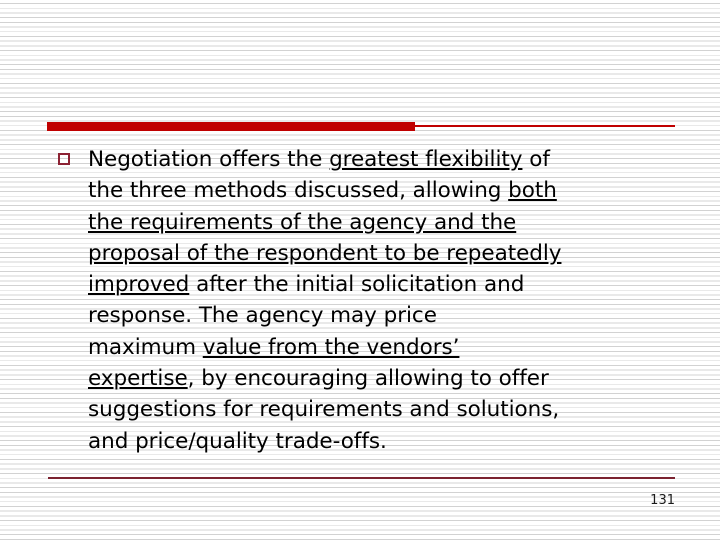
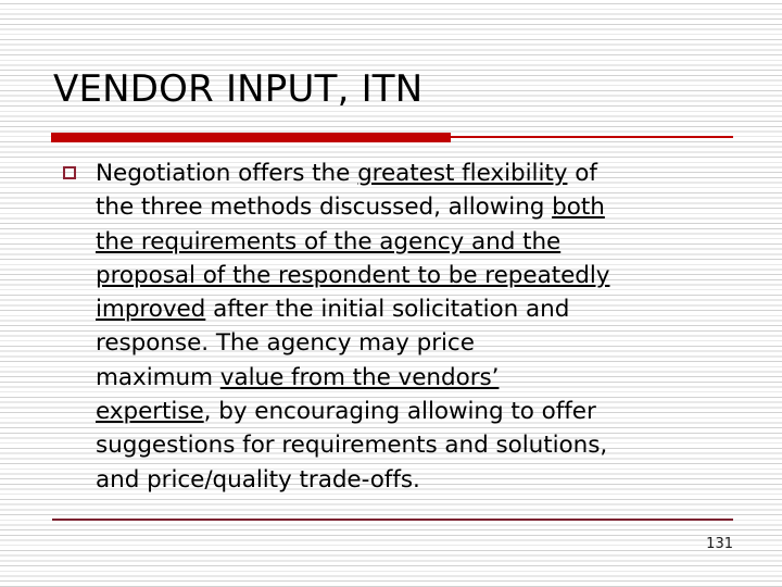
+ VENDOR INPUT, ITN
  Negotiation offers the greatest flexibility of
  the three methods discussed, allowing both
  the requirements of the agency and the
  proposal of the respondent to be repeatedly
  improved after the initial solicitation and
  response. The agency may price
  maximum value from the vendors’
  expertise, by encouraging allowing to offer
  suggestions for requirements and solutions,
  and price/quality trade-offs.
  131
